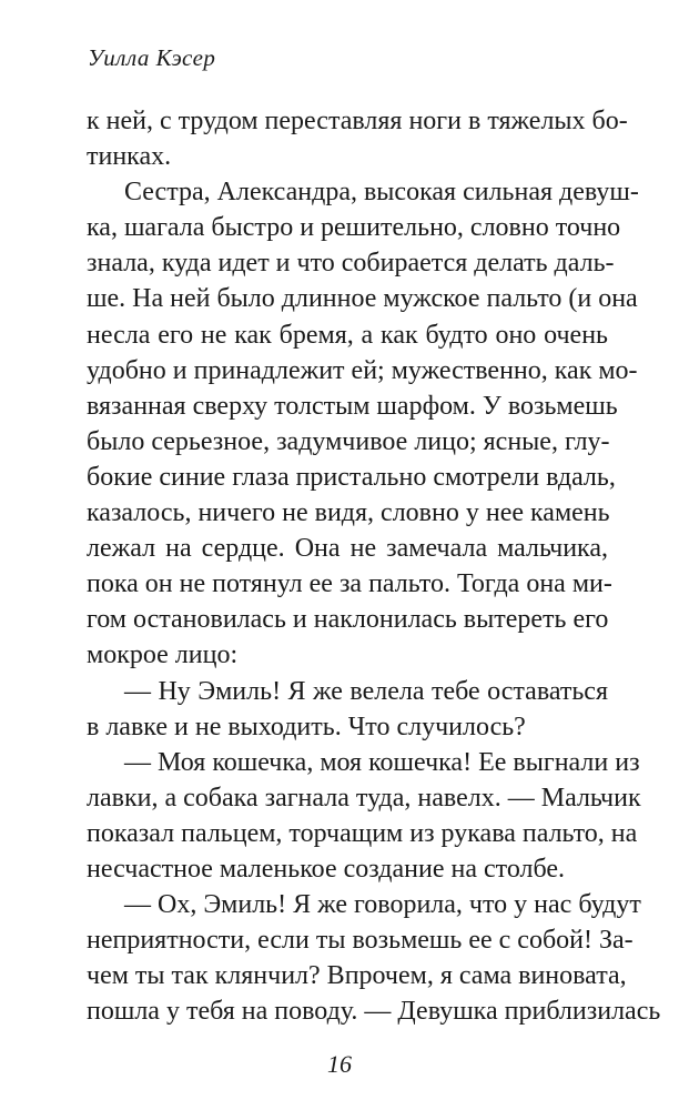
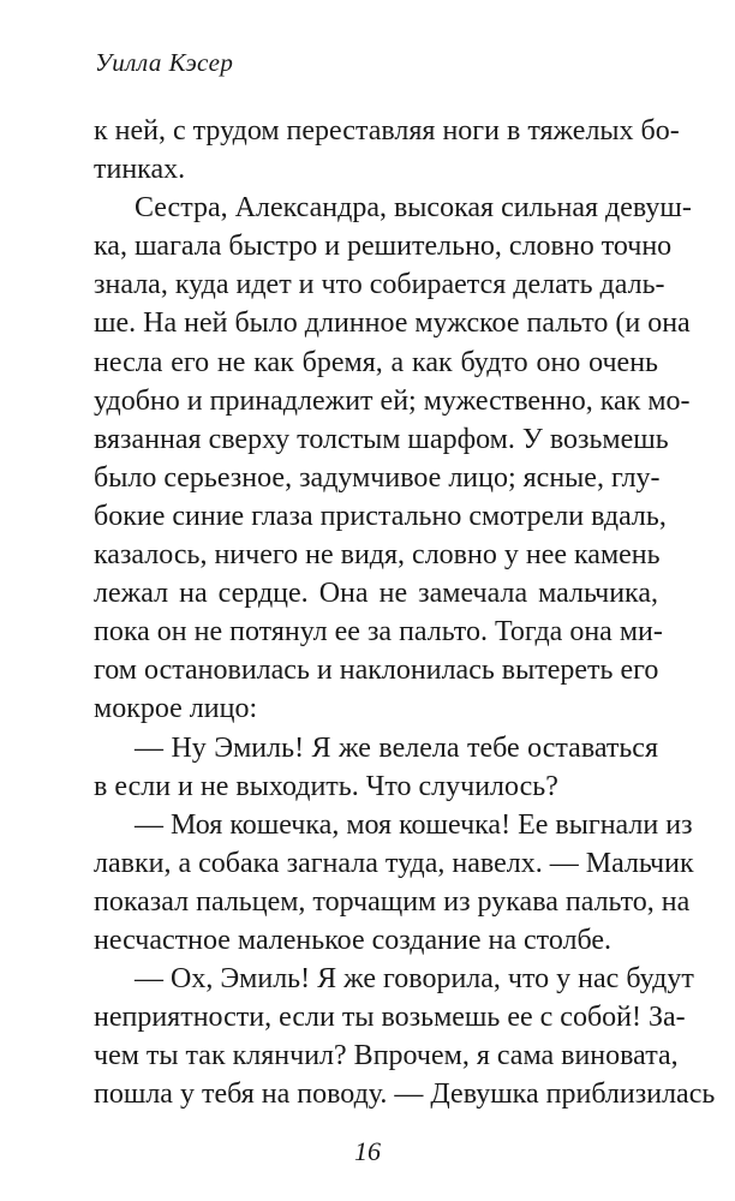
  Уилла Кэсер
  к ней, с трудом переставляя ноги в тяжелых бо-
  тинках.
  Сестра, Александра, высокая сильная девуш-
  ка, шагала быстро и решительно, словно точно
  знала, куда идет и что собирается делать даль-
  ше. На ней было длинное мужское пальто (и она
  несла его не как бремя, а как будто оно очень
  удобно и принадлежит ей; мужественно, как мо-
  вязанная сверху толстым шарфом. У возьмешь
  было серьезное, задумчивое лицо; ясные, глу-
  бокие синие глаза пристально смотрели вдаль,
  казалось, ничего не видя, словно у нее камень
  лежал на сердце. Она не замечала мальчика,
  пока он не потянул ее за пальто. Тогда она ми-
  гом остановилась и наклонилась вытереть его
  мокрое лицо:
  — Ну Эмиль! Я же велела тебе оставаться
- в лавке и не выходить. Что случилось?
+ в если и не выходить. Что случилось?
  — Моя кошечка, моя кошечка! Ее выгнали из
  лавки, а собака загнала туда, навелх. — Мальчик
  показал пальцем, торчащим из рукава пальто, на
  несчастное маленькое создание на столбе.
  — Ох, Эмиль! Я же говорила, что у нас будут
  неприятности, если ты возьмешь ее с собой! За-
  чем ты так клянчил? Впрочем, я сама виновата,
  пошла у тебя на поводу. — Девушка приблизилась
  16
